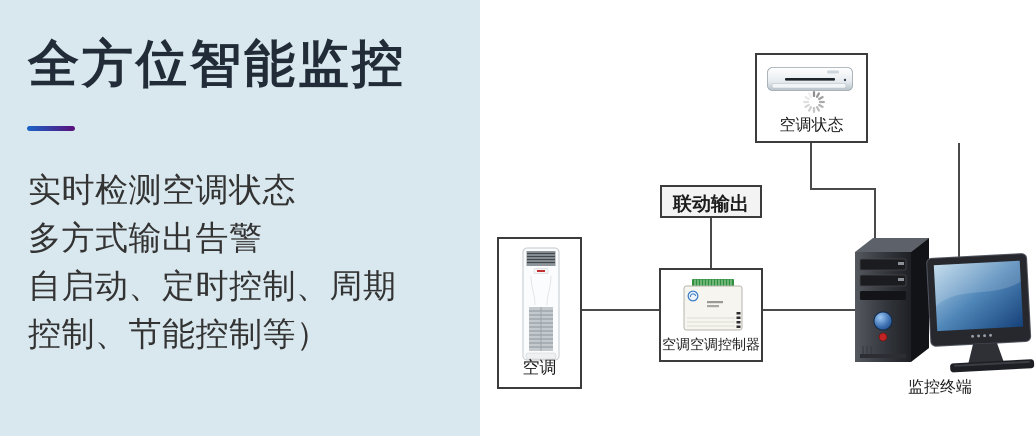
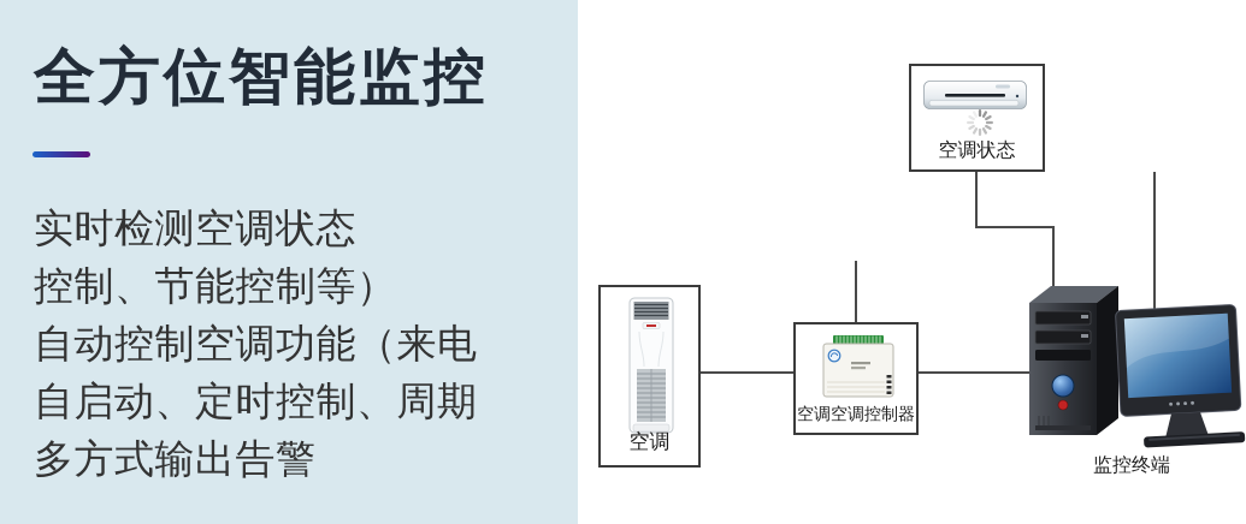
  全方位智能监控
  实时检测空调状态
- 多方式输出告警
+ 控制、节能控制等）
+ 自动控制空调功能（来电
  自启动、定时控制、周期
- 控制、节能控制等）
+ 多方式输出告警
  空调状态
- 联动输出
  空调
  空调空调控制器
  监控终端
